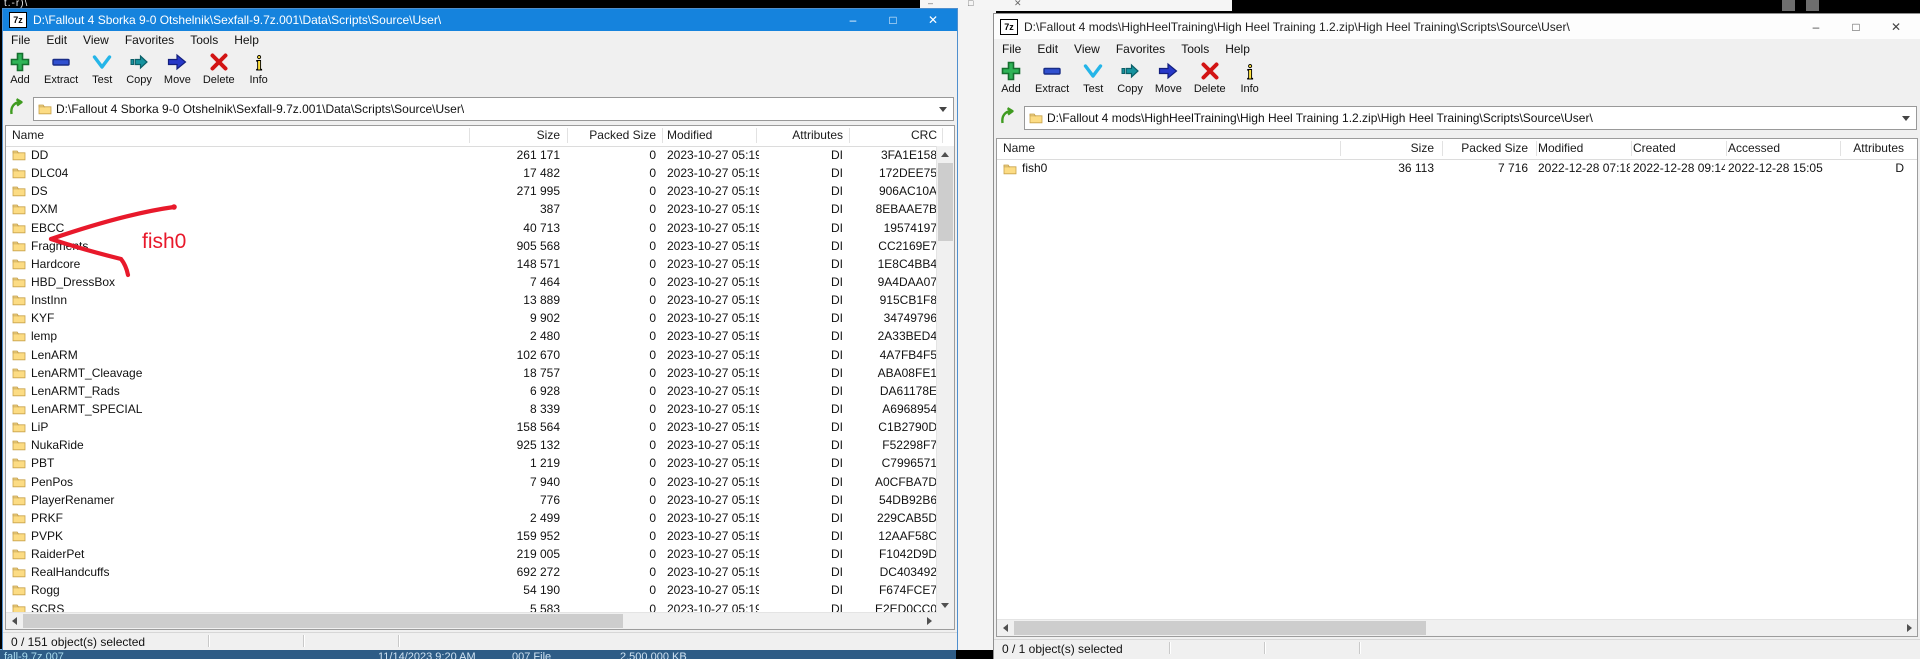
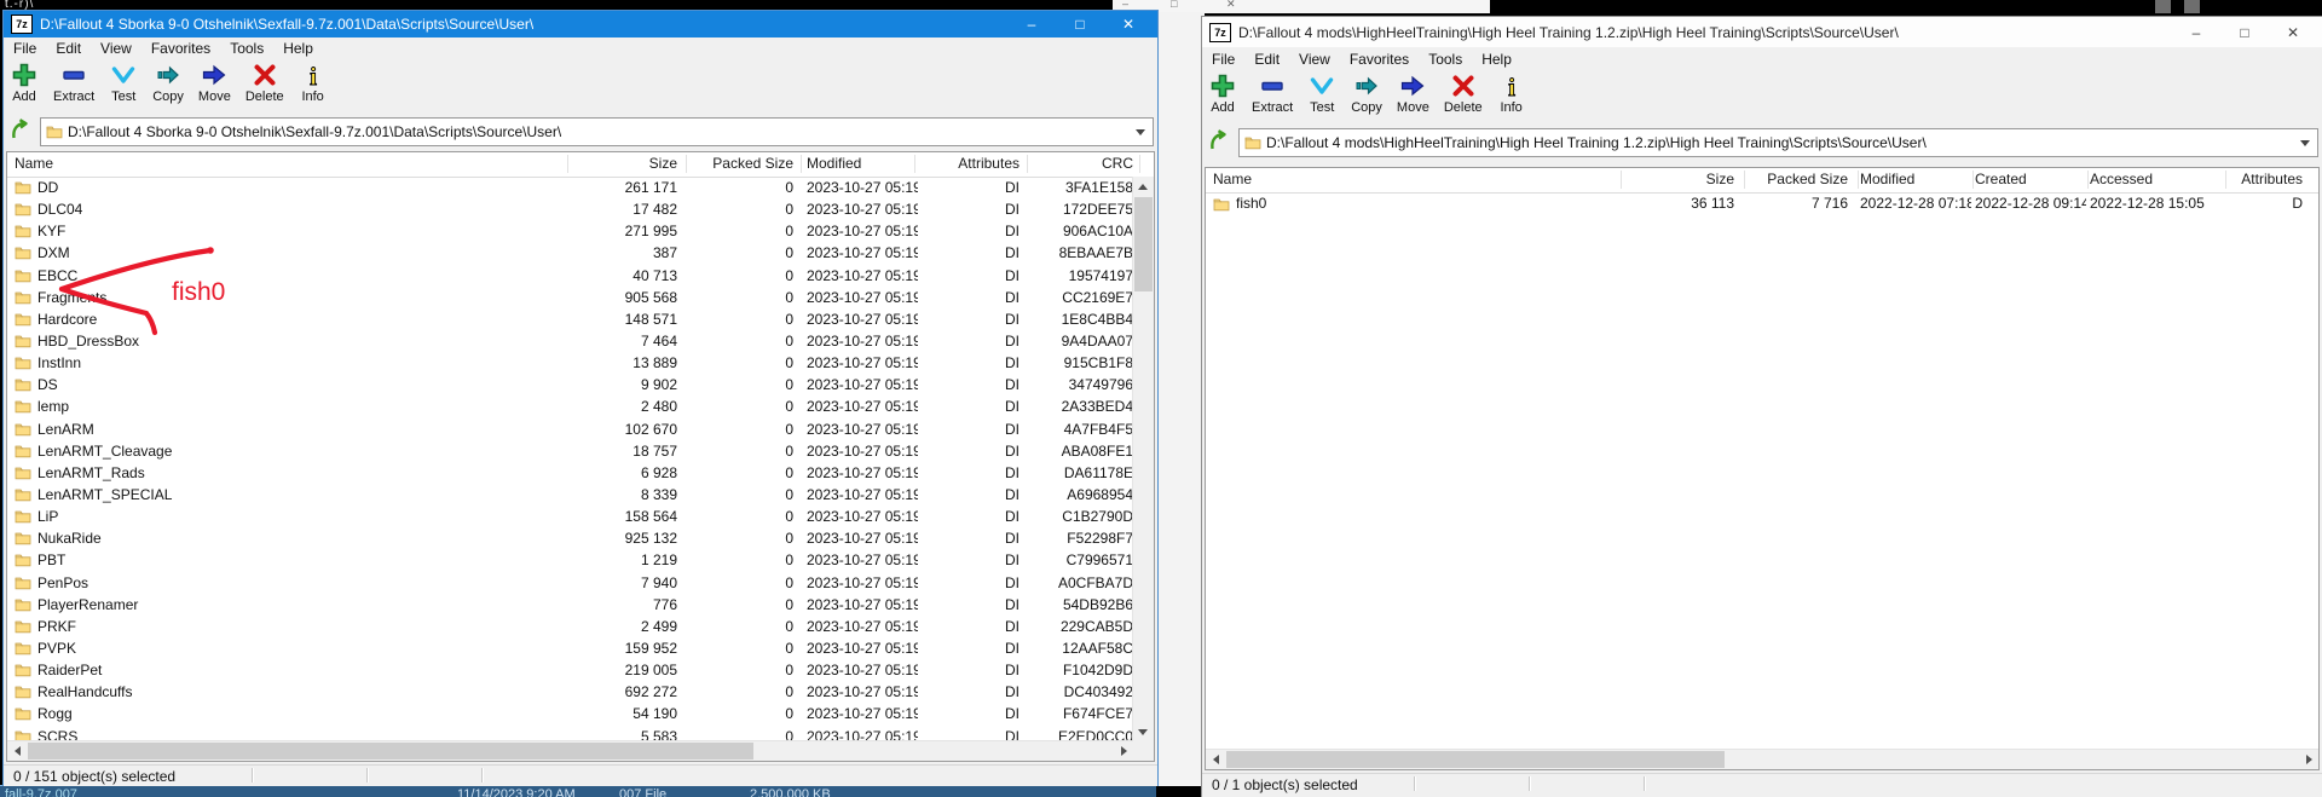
  t.-r)\
  –
  □
  ✕
  fall-9.7z.007
  11/14/2023 9:20 AM
  007 File
  2,500,000 KB
  7z
  D:\Fallout 4 Sborka 9-0 Otshelnik\Sexfall-9.7z.001\Data\Scripts\Source\User\
  –
  □
  ✕
  File
  Edit
  View
  Favorites
  Tools
  Help
  Add
  Extract
  Test
  Copy
  Move
  Delete
  i
  Info
  D:\Fallout 4 Sborka 9-0 Otshelnik\Sexfall-9.7z.001\Data\Scripts\Source\User\
  Name
  Size
  Packed Size
  Modified
  Attributes
  CRC
  DD
  261 171
  0
  2023-10-27 05:19
  DI
  3FA1E158
  DLC04
  17 482
  0
  2023-10-27 05:19
  DI
  172DEE75
- DS
+ KYF
  271 995
  0
  2023-10-27 05:19
  DI
  906AC10A
  DXM
  387
  0
  2023-10-27 05:19
  DI
  8EBAAE7B
  EBCC
  40 713
  0
  2023-10-27 05:19
  DI
  19574197
  Fragmts
  905 568
  0
  2023-10-27 05:19
  DI
  CC2169E7
  Hardcore
  148 571
  0
  2023-10-27 05:19
  DI
  1E8C4BB4
  HBD_DressBox
  7 464
  0
  2023-10-27 05:19
  DI
  9A4DAA07
  InstInn
  13 889
  0
  2023-10-27 05:19
  DI
  915CB1F8
- KYF
+ DS
  9 902
  0
  2023-10-27 05:19
  DI
  34749796
  lemp
  2 480
  0
  2023-10-27 05:19
  DI
  2A33BED4
  LenARM
  102 670
  0
  2023-10-27 05:19
  DI
  4A7FB4F5
  LenARMT_Cleavage
  18 757
  0
  2023-10-27 05:19
  DI
  ABA08FE1
  LenARMT_Rads
  6 928
  0
  2023-10-27 05:19
  DI
  DA61178E
  LenARMT_SPECIAL
  8 339
  0
  2023-10-27 05:19
  DI
  A6968954
  LiP
  158 564
  0
  2023-10-27 05:19
  DI
  C1B2790D
  NukaRide
  925 132
  0
  2023-10-27 05:19
  DI
  F52298F7
  PBT
  1 219
  0
  2023-10-27 05:19
  DI
  C7996571
  PenPos
  7 940
  0
  2023-10-27 05:19
  DI
  A0CFBA7D
  PlayerRenamer
  776
  0
  2023-10-27 05:19
  DI
  54DB92B6
  PRKF
  2 499
  0
  2023-10-27 05:19
  DI
  229CAB5D
  PVPK
  159 952
  0
  2023-10-27 05:19
  DI
  12AAF58C
  RaiderPet
  219 005
  0
  2023-10-27 05:19
  DI
  F1042D9D
  RealHandcuffs
  692 272
  0
  2023-10-27 05:19
  DI
  DC403492
  Rogg
  54 190
  0
  2023-10-27 05:19
  DI
  F674FCE7
  SCRS
  5 583
  0
  2023-10-27 05:19
  DI
  E2ED0CC0
  0 / 151 object(s) selected
  fish0
  7z
  D:\Fallout 4 mods\HighHeelTraining\High Heel Training 1.2.zip\High Heel Training\Scripts\Source\User\
  –
  □
  ✕
  File
  Edit
  View
  Favorites
  Tools
  Help
  Add
  Extract
  Test
  Copy
  Move
  Delete
  i
  Info
  D:\Fallout 4 mods\HighHeelTraining\High Heel Training 1.2.zip\High Heel Training\Scripts\Source\User\
  Name
  Size
  Packed Size
  Modified
  Created
  Accessed
  Attributes
  fish0
  36 113
  7 716
  2022-12-28 07:18
  2022-12-28 09:14
  2022-12-28 15:05
  D
  0 / 1 object(s) selected
